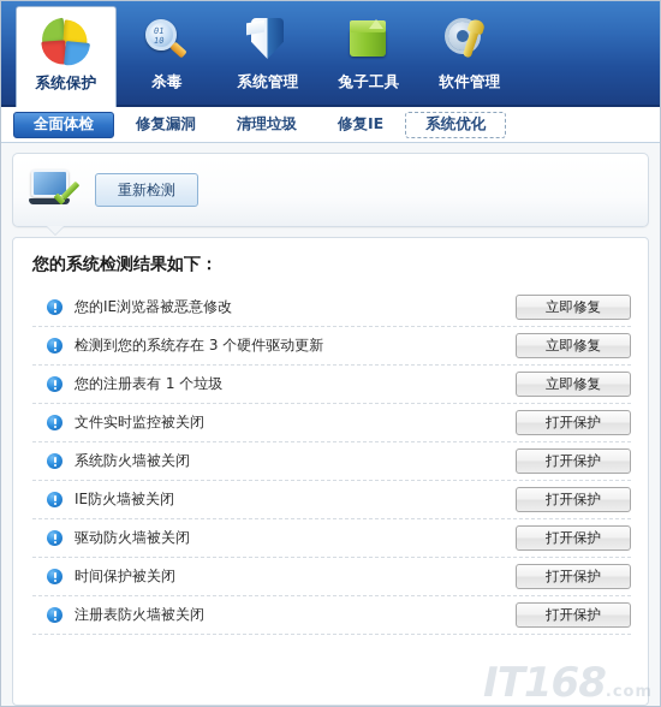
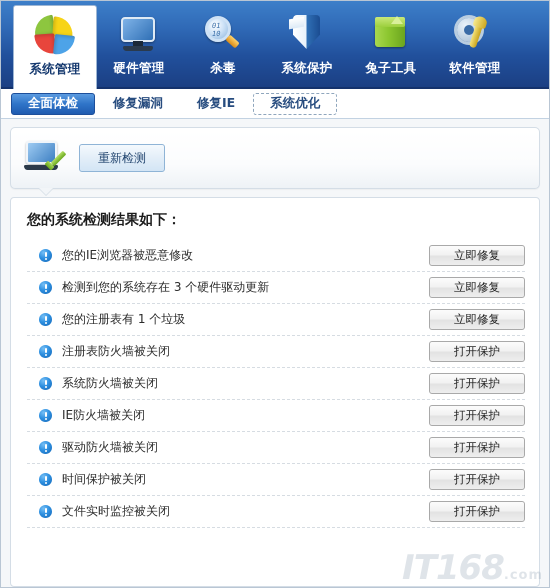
- 系统保护
+ 系统管理
+ 硬件管理
  杀毒
- 系统管理
+ 系统保护
  兔子工具
  软件管理
  全面体检
  修复漏洞
- 清理垃圾
  修复IE
  系统优化
  重新检测
  您的系统检测结果如下：
  您的IE浏览器被恶意修改
  立即修复
  检测到您的系统存在 3 个硬件驱动更新
  立即修复
  您的注册表有 1 个垃圾
  立即修复
- 文件实时监控被关闭
+ 注册表防火墙被关闭
  打开保护
  系统防火墙被关闭
  打开保护
  IE防火墙被关闭
  打开保护
  驱动防火墙被关闭
  打开保护
  时间保护被关闭
  打开保护
- 注册表防火墙被关闭
+ 文件实时监控被关闭
  打开保护
  IT168.com
